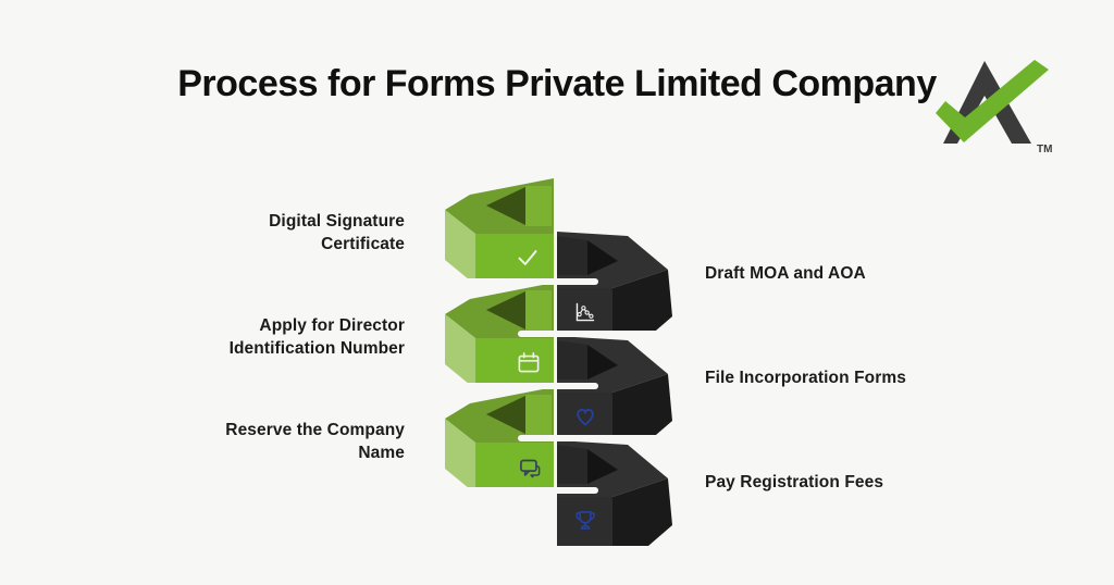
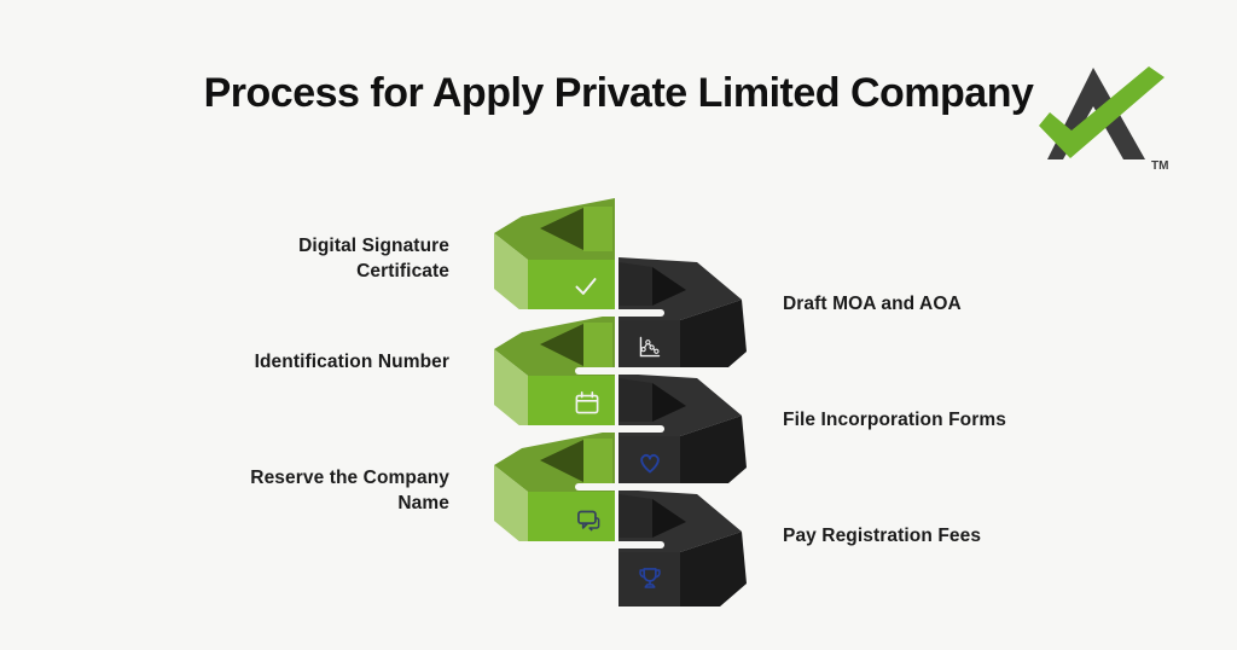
- Process for Forms Private Limited Company
+ Process for Apply Private Limited Company
  TM
  Digital Signature
  Certificate
- Apply for Director
  Identification Number
  Reserve the Company
  Name
  Draft MOA and AOA
  File Incorporation Forms
  Pay Registration Fees
